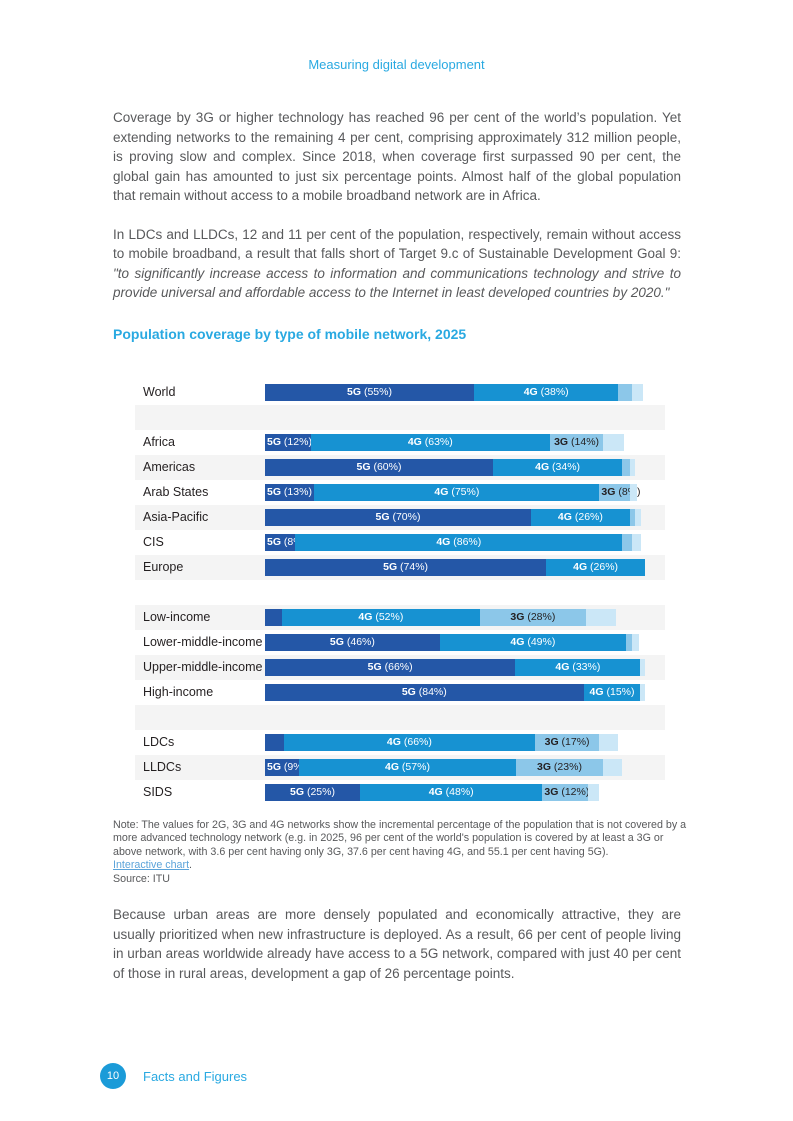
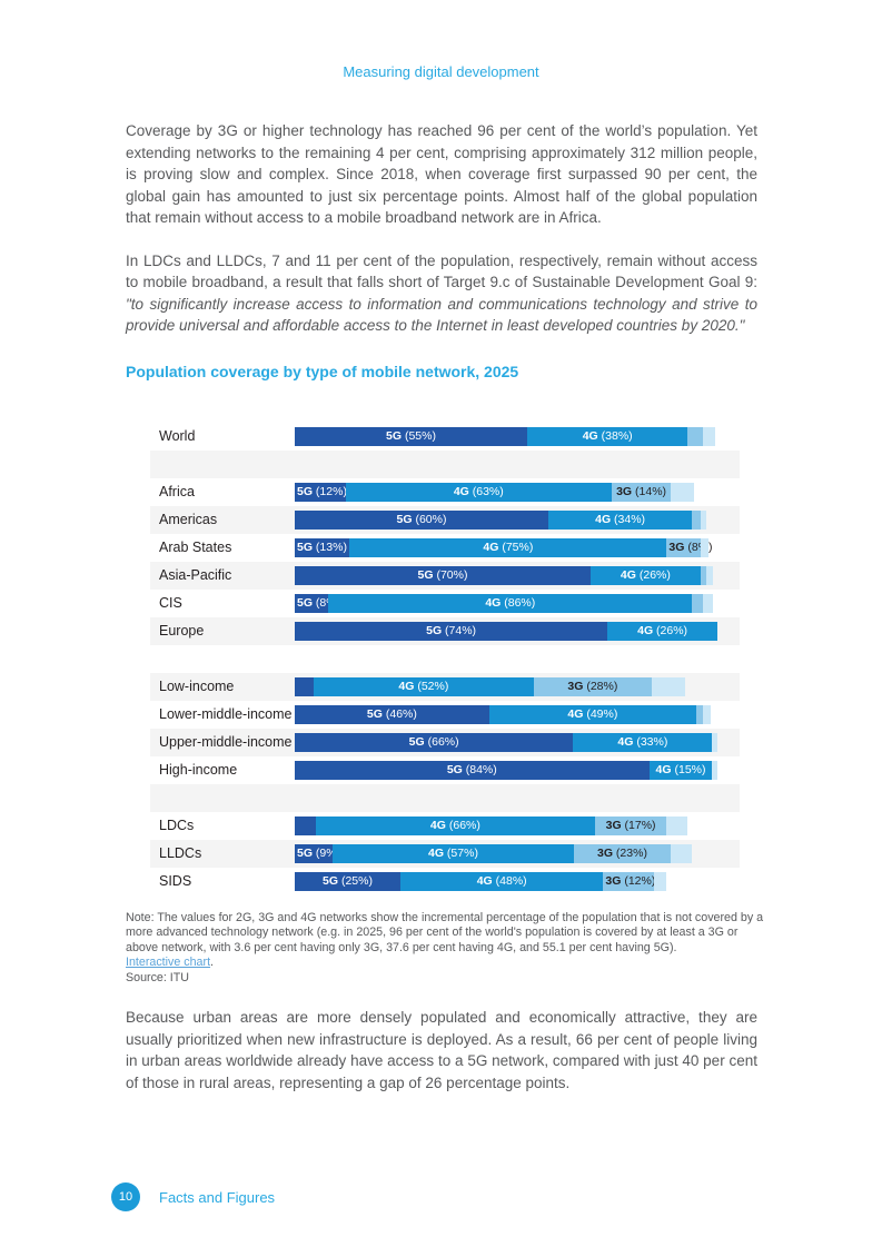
  Measuring digital development
  Coverage by 3G or higher technology has reached 96 per cent of the world’s population. Yet extending networks to the remaining 4 per cent, comprising approximately 312 million people, is proving slow and complex. Since 2018, when coverage first surpassed 90 per cent, the global gain has amounted to just six percentage points. Almost half of the global population that remain without access to a mobile broadband network are in Africa.
- In LDCs and LLDCs, 12 and 11 per cent of the population, respectively, remain without access to mobile broadband, a result that falls short of Target 9.c of Sustainable Development Goal 9: "to significantly increase access to information and communications technology and strive to provide universal and affordable access to the Internet in least developed countries by 2020."
+ In LDCs and LLDCs, 7 and 11 per cent of the population, respectively, remain without access to mobile broadband, a result that falls short of Target 9.c of Sustainable Development Goal 9: "to significantly increase access to information and communications technology and strive to provide universal and affordable access to the Internet in least developed countries by 2020."
  Population coverage by type of mobile network, 2025
  World
  5G (55%)
  4G (38%)
  Africa
  5G (12%
  4G (63%)
  3G (14%)
  Americas
  5G (60%)
  4G (34%)
  Arab States
  5G (13%)
  4G (75%)
  3G (8)
  Asia-Pacific
  5G (70%)
  4G (26%)
  CIS
  4G (86%)
  Europe
  5G (74%)
  4G (26%)
  Low-income
  4G (52%)
  3G (28%)
  Lower-middle-income
  5G (46%)
  4G (49%)
  Upper-middle-income
  5G (66%)
  4G (33%)
  High-income
  5G (84%)
  4G (15%)
  LDCs
  4G (66%)
  3G (17%)
  LLDCs
  5G (9%
  4G (57%)
  3G (23%)
  SIDS
  5G (25%)
  4G (48%)
  3G (12%
  Note: The values for 2G, 3G and 4G networks show the incremental percentage of the population that is not covered by a more advanced technology network (e.g. in 2025, 96 per cent of the world's population is covered by at least a 3G or above network, with 3.6 per cent having only 3G, 37.6 per cent having 4G, and 55.1 per cent having 5G).
  Interactive chart.
  Source: ITU
- Because urban areas are more densely populated and economically attractive, they are usually prioritized when new infrastructure is deployed. As a result, 66 per cent of people living in urban areas worldwide already have access to a 5G network, compared with just 40 per cent of those in rural areas, development a gap of 26 percentage points.
+ Because urban areas are more densely populated and economically attractive, they are usually prioritized when new infrastructure is deployed. As a result, 66 per cent of people living in urban areas worldwide already have access to a 5G network, compared with just 40 per cent of those in rural areas, representing a gap of 26 percentage points.
  10
  Facts and Figures
